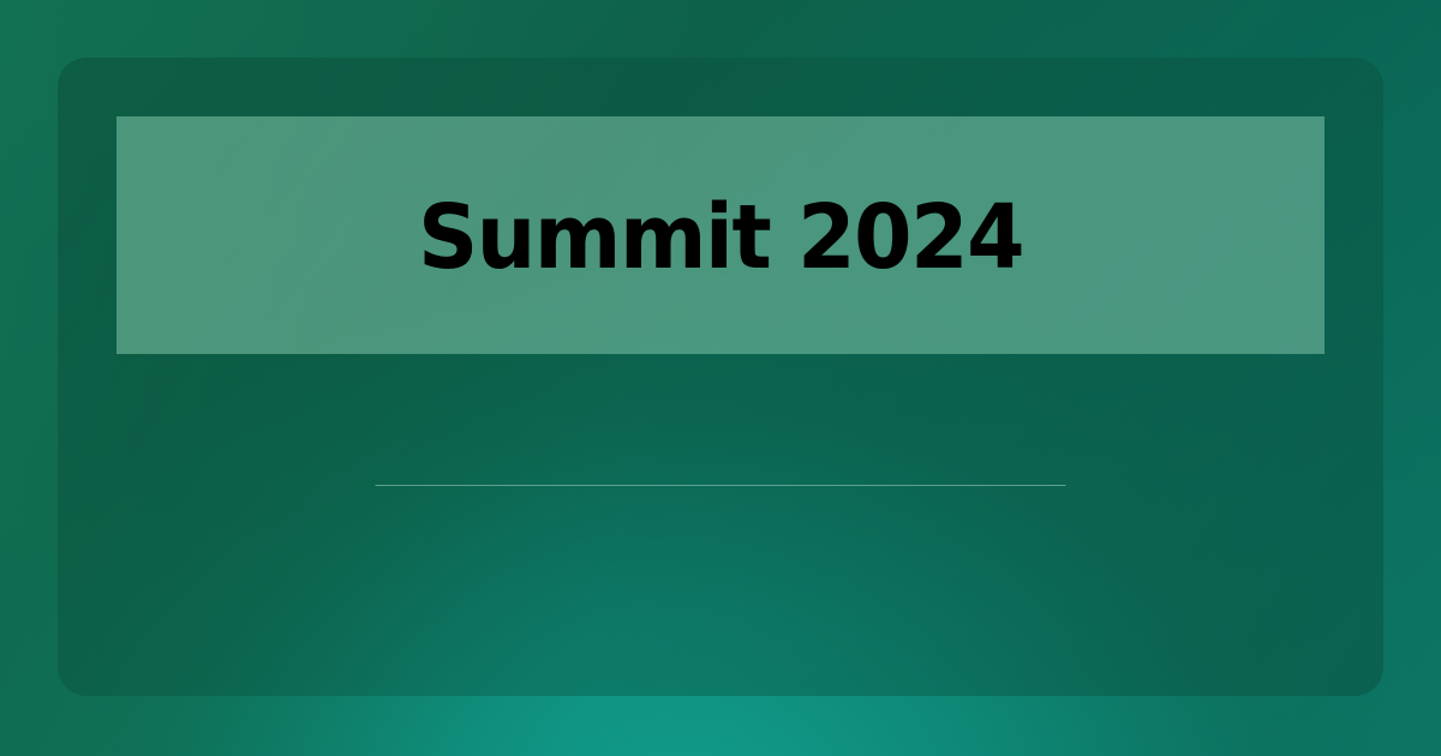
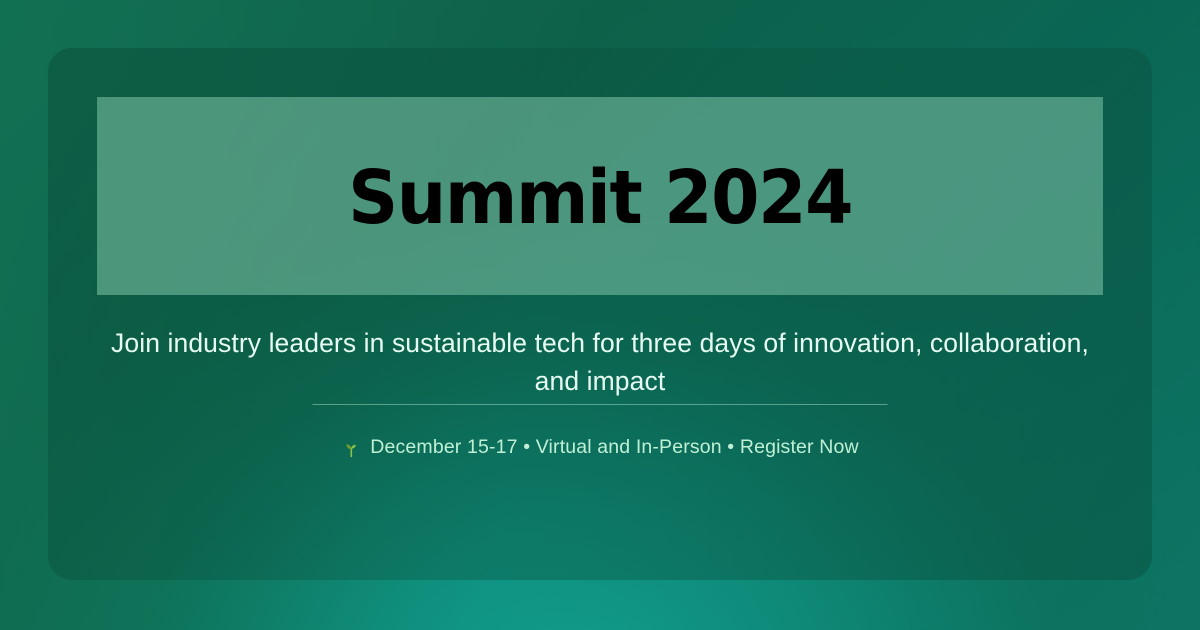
  Summit 2024
+ Join industry leaders in sustainable tech for three days of innovation, collaboration, and impact
+ December 15-17 • Virtual and In-Person • Register Now
